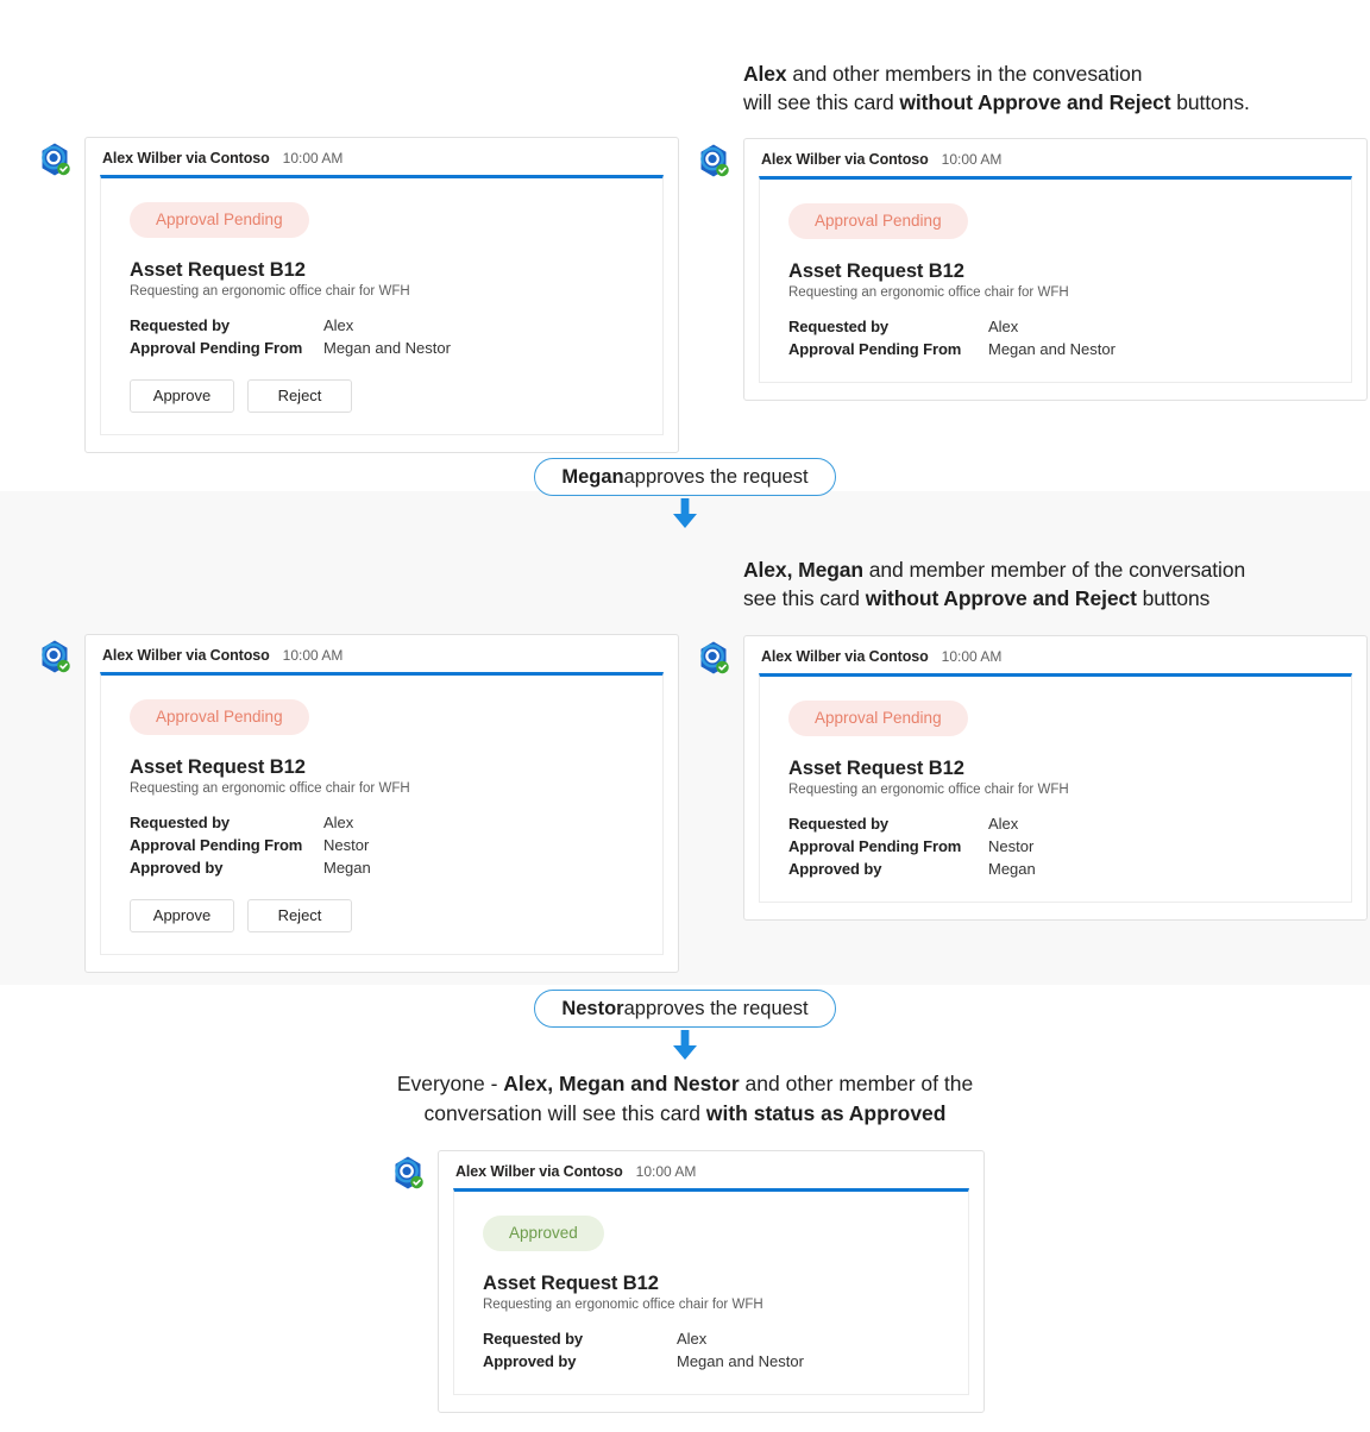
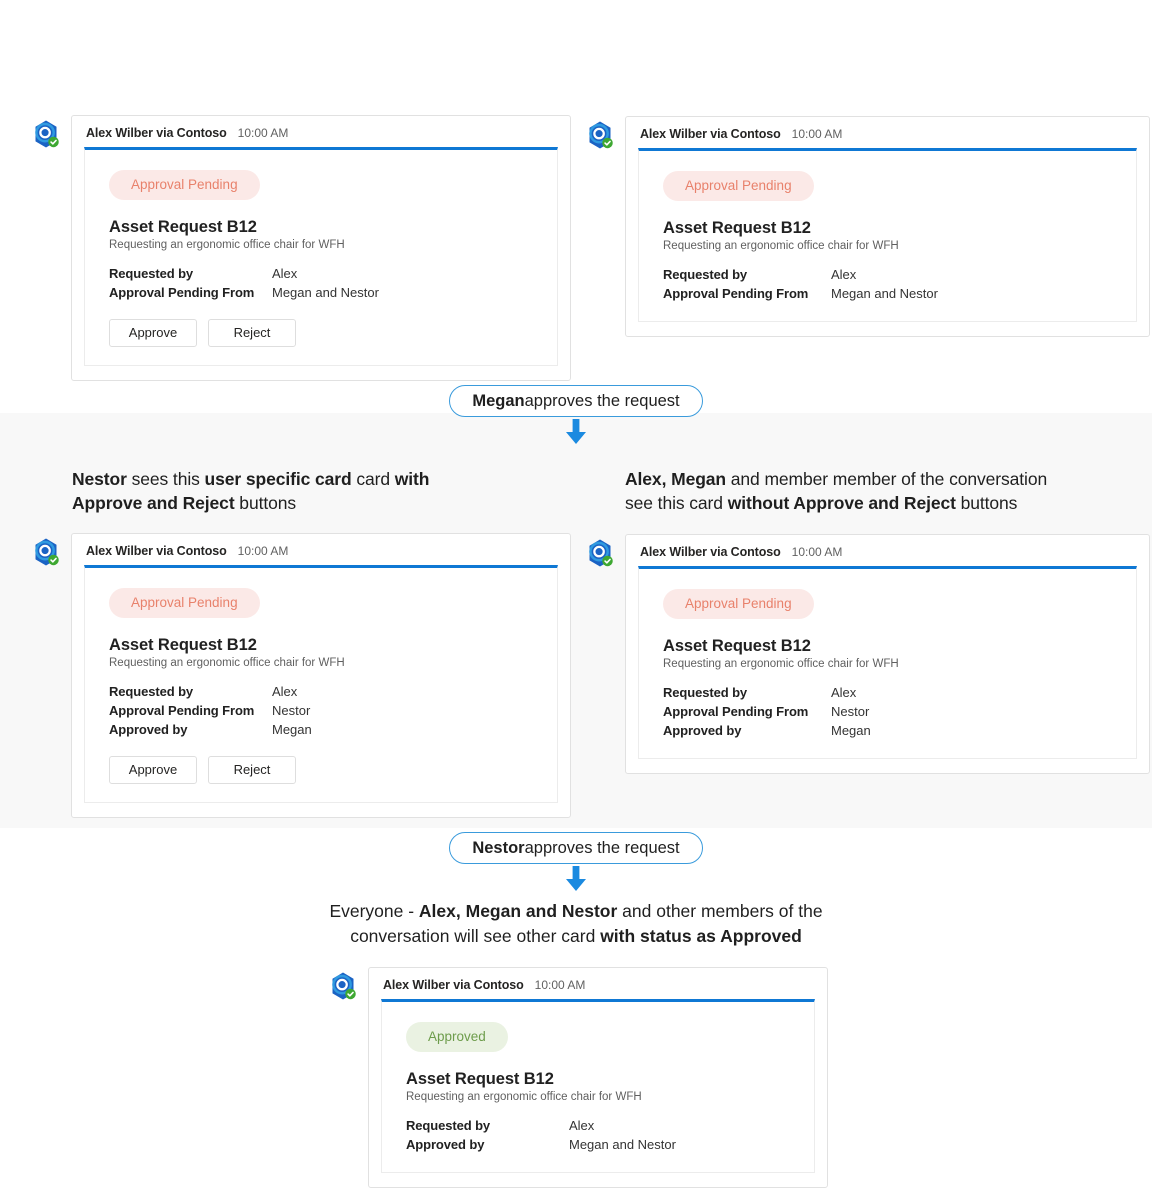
- Alex and other members in the convesation
- will see this card without Approve and Reject buttons.
  Alex Wilber via Contoso
  10:00 AM
  Approval Pending
  Asset Request B12
  Requesting an ergonomic office chair for WFH
  Requested by
  Alex
  Approval Pending From
  Megan and Nestor
  Approve
  Reject
  Alex Wilber via Contoso
  10:00 AM
  Approval Pending
  Asset Request B12
  Requesting an ergonomic office chair for WFH
  Requested by
  Alex
  Approval Pending From
  Megan and Nestor
  Megan
  approves the request
+ Nestor sees this user specific card card with
+ Approve and Reject buttons
  Alex, Megan and member member of the conversation
  see this card without Approve and Reject buttons
  Alex Wilber via Contoso
  10:00 AM
  Approval Pending
  Asset Request B12
  Requesting an ergonomic office chair for WFH
  Requested by
  Alex
  Approval Pending From
  Nestor
  Approved by
  Megan
  Approve
  Reject
  Alex Wilber via Contoso
  10:00 AM
  Approval Pending
  Asset Request B12
  Requesting an ergonomic office chair for WFH
  Requested by
  Alex
  Approval Pending From
  Nestor
  Approved by
  Megan
  Nestor
  approves the request
- Everyone - Alex, Megan and Nestor and other member of the
+ Everyone - Alex, Megan and Nestor and other members of the
- conversation will see this card with status as Approved
+ conversation will see other card with status as Approved
  Alex Wilber via Contoso
  10:00 AM
  Approved
  Asset Request B12
  Requesting an ergonomic office chair for WFH
  Requested by
  Alex
  Approved by
  Megan and Nestor
